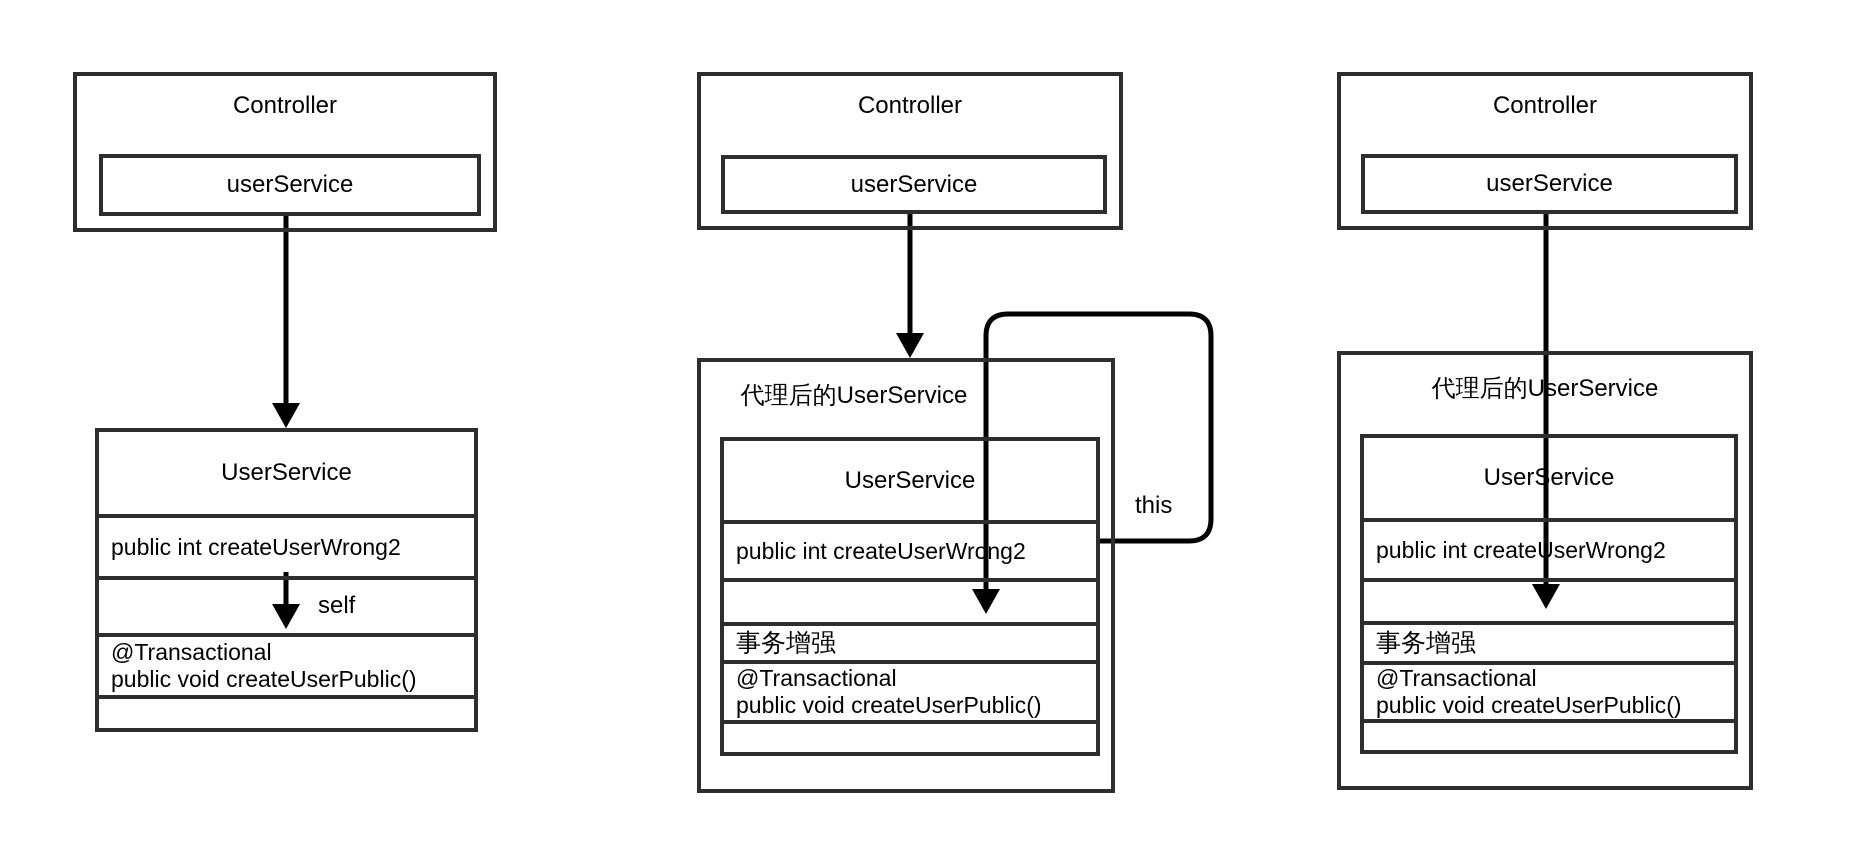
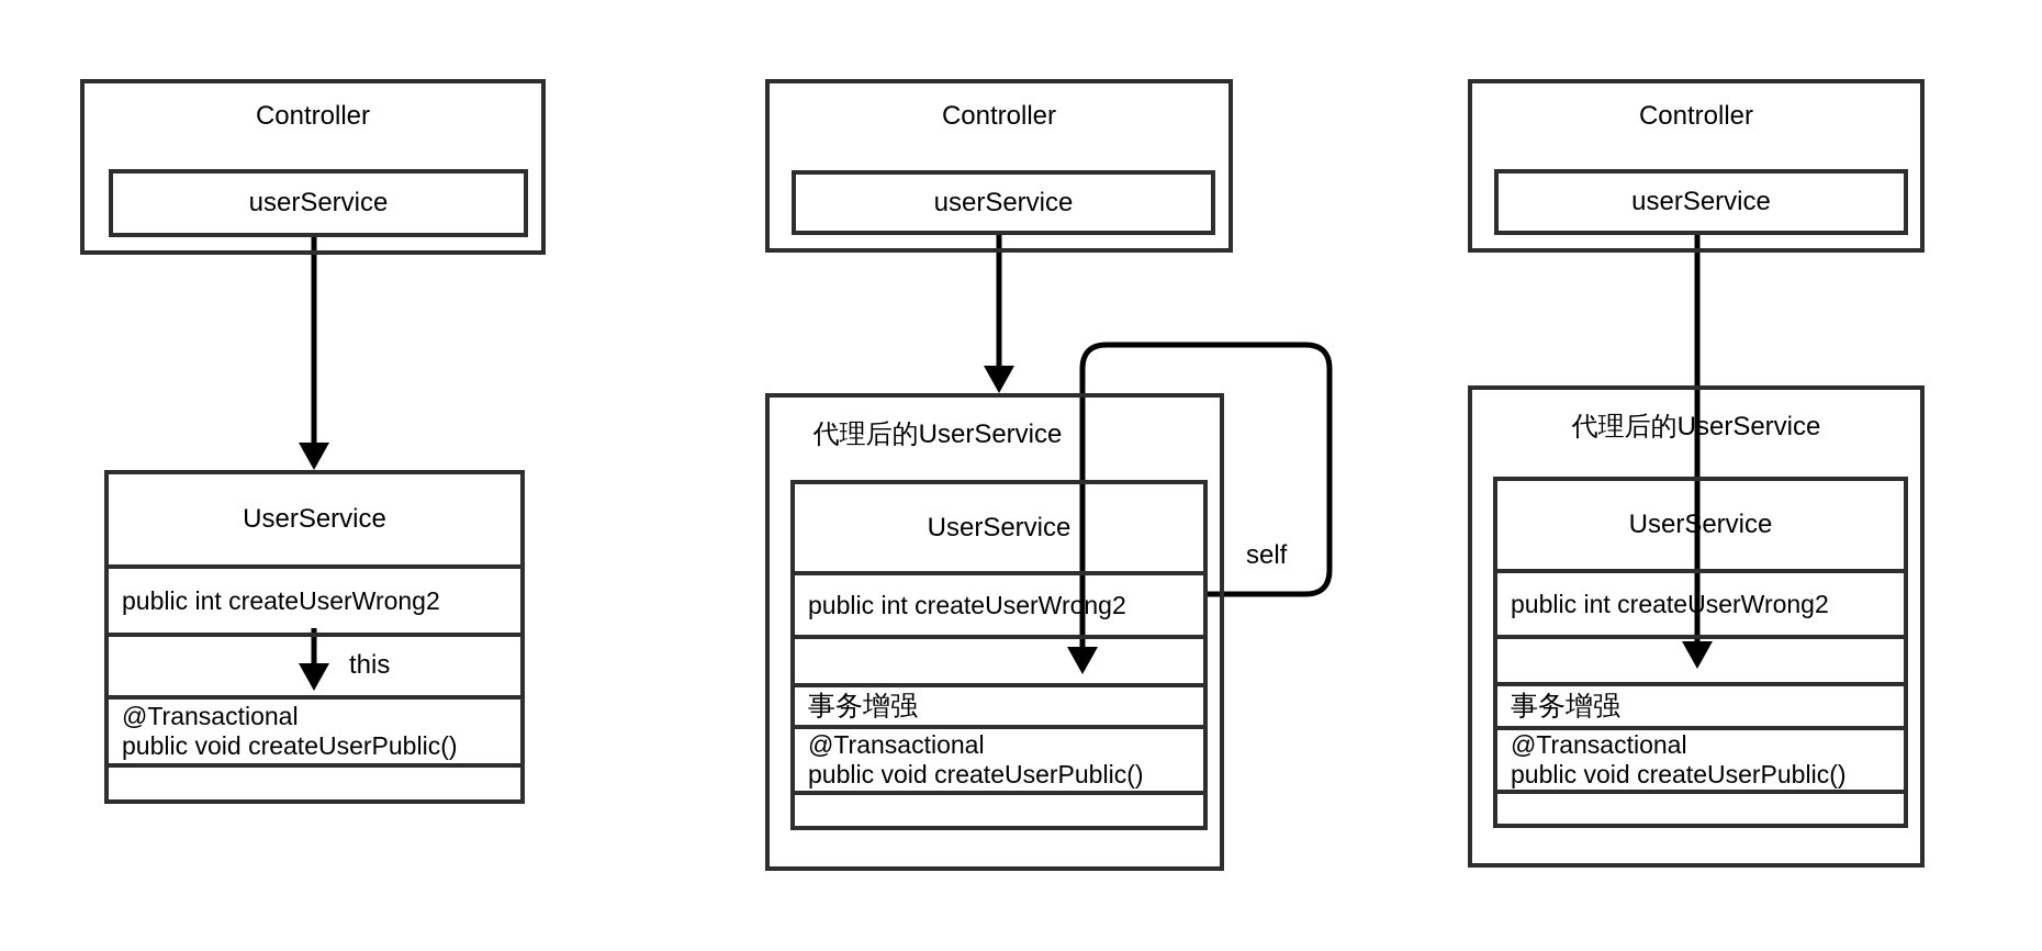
  Controller
  userService
  UserService
  public int createUserWrong2
  @Transactional
  public void createUserPublic()
- self
+ this
  Controller
  userService
  代理后的UserService
  UserService
  public int createUserWrong2
  事务增强
  @Transactional
  public void createUserPublic()
- this
+ self
  Controller
  userService
  代理后的UserService
  UserService
  public int createUserWrong2
  事务增强
  @Transactional
  public void createUserPublic()
